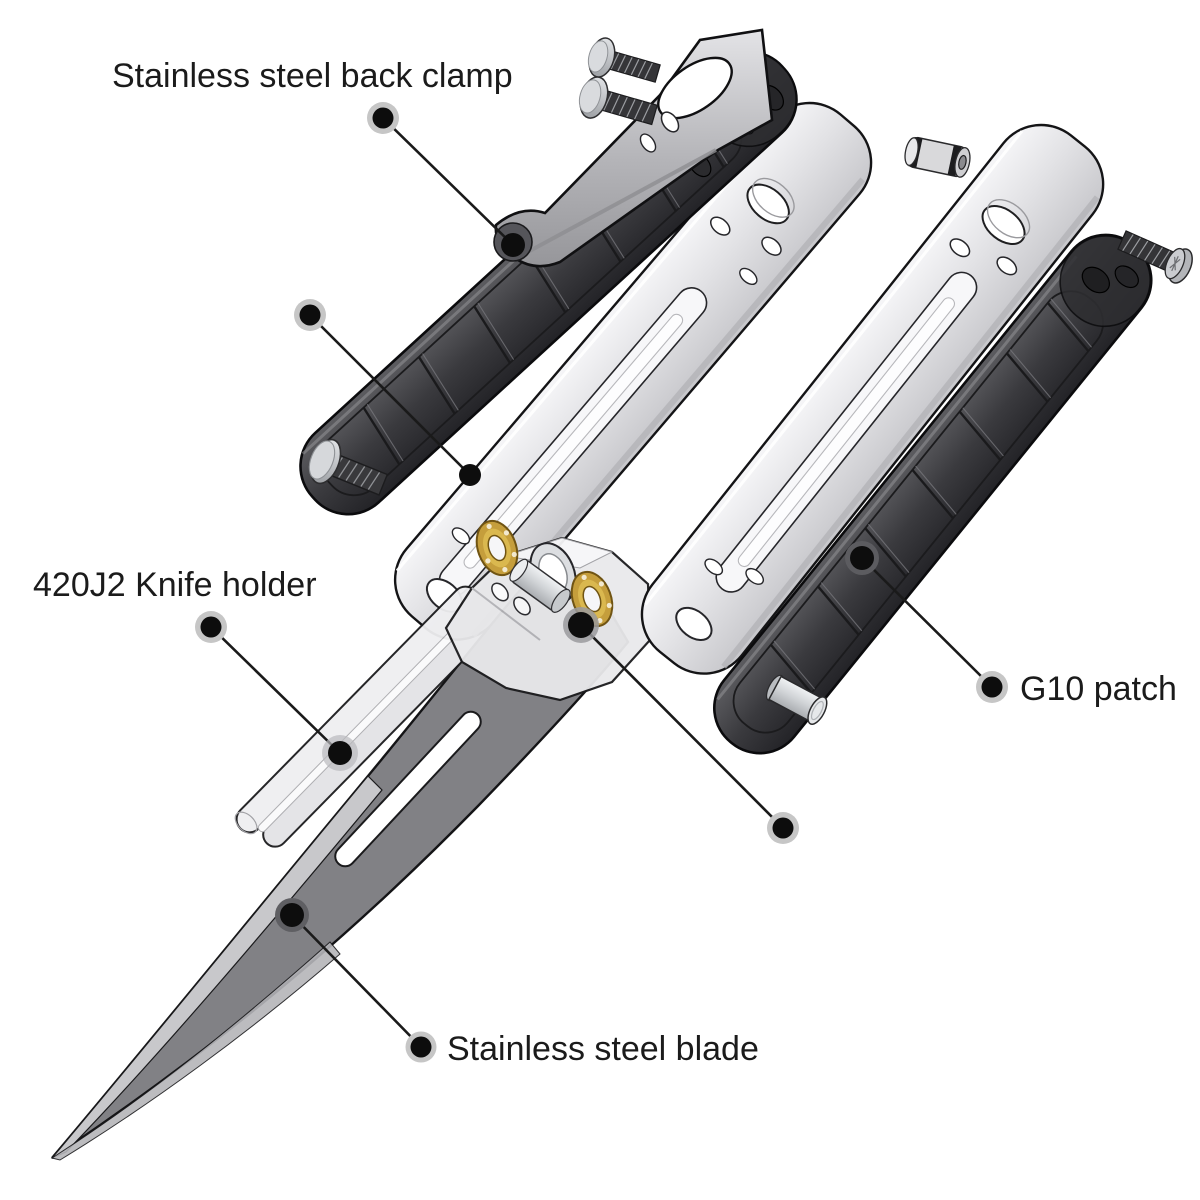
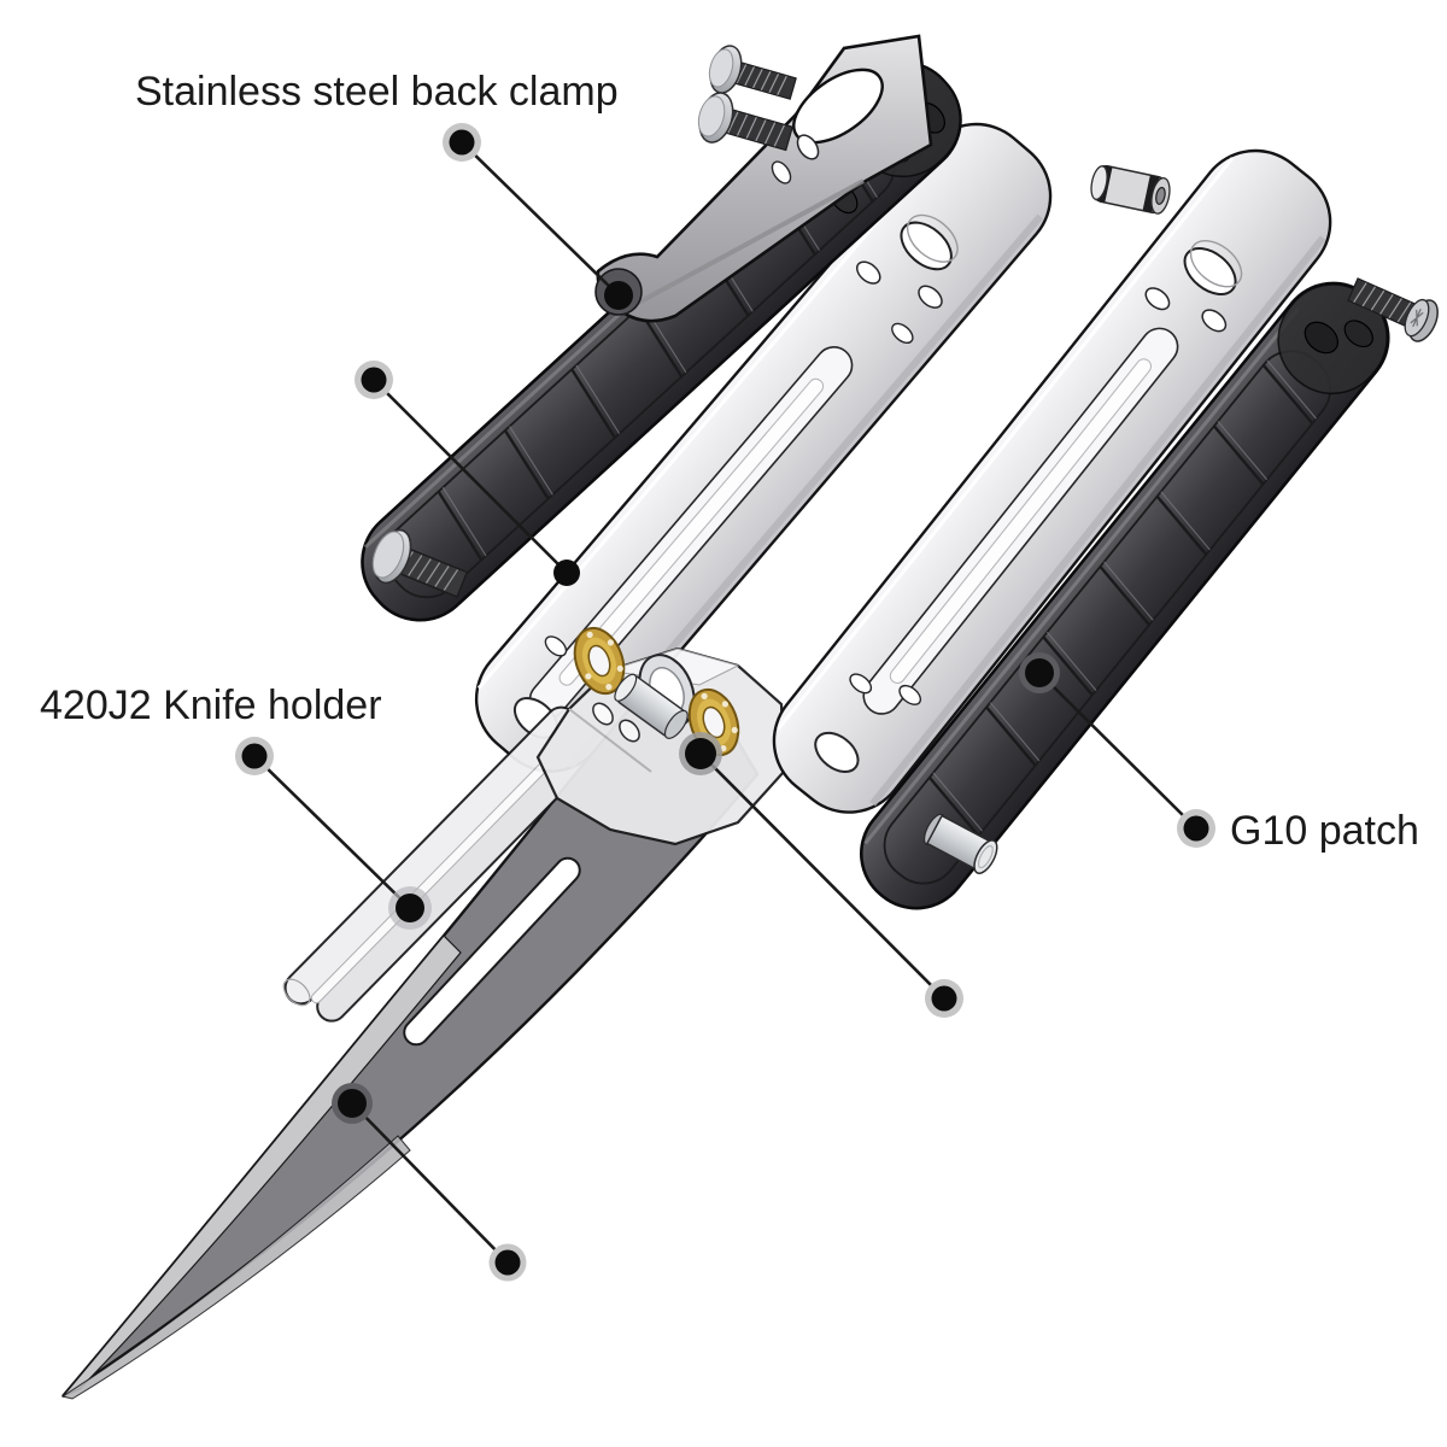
  Stainless steel back clamp
  420J2 Knife holder
  G10 patch
- Stainless steel blade
